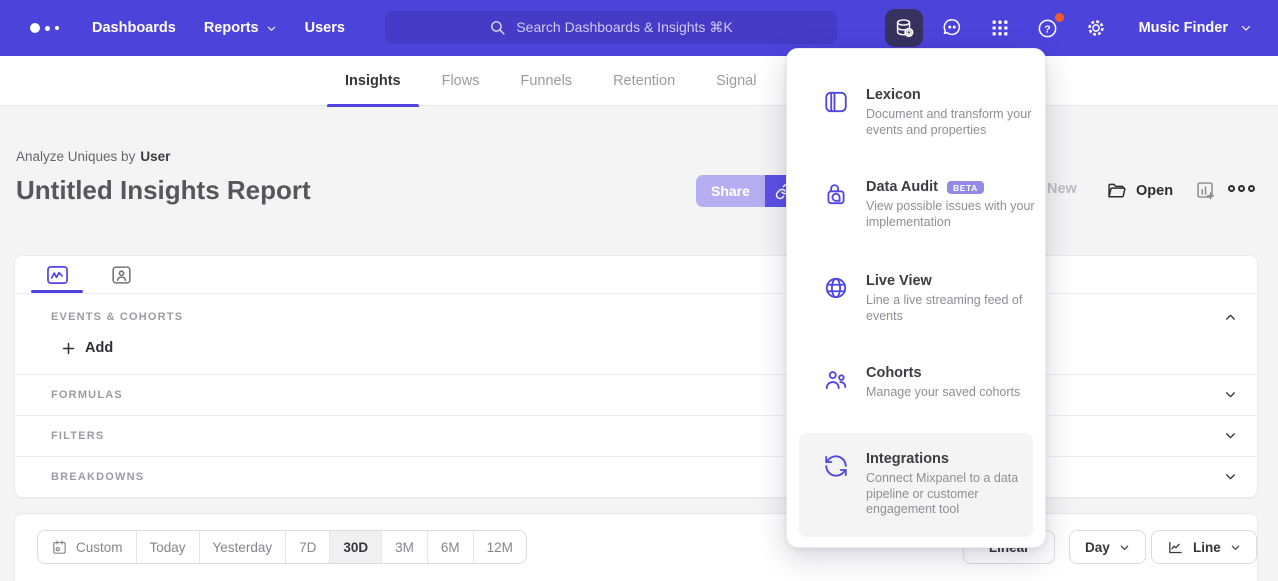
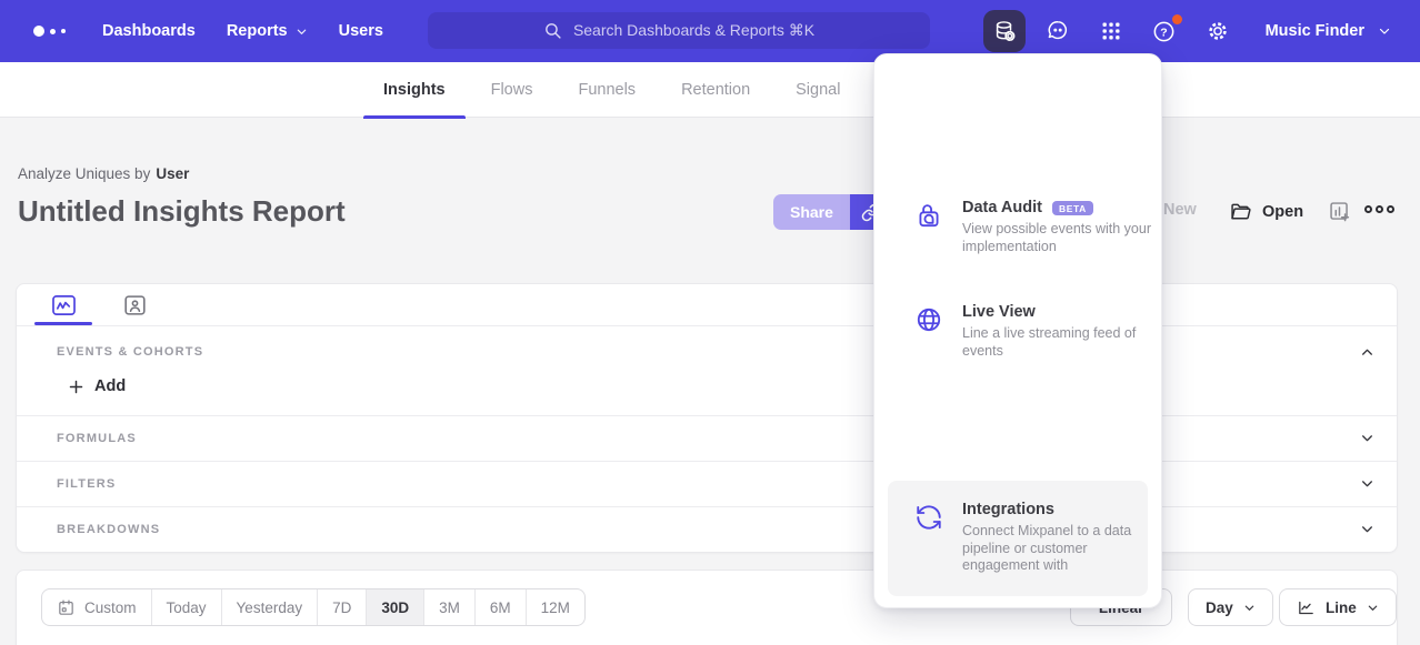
  Dashboards
  Reports
  Users
- Search Dashboards & Insights ⌘K
+ Search Dashboards & Reports ⌘K
  ?
  Music Finder
  Insights
  Flows
  Funnels
  Retention
  Signal
  Analyze Uniques by User
  Untitled Insights Report
  Share
  New
  Open
  EVENTS & COHORTS
  Add
  FORMULAS
  FILTERS
  BREAKDOWNS
  Custom
  Today
  Yesterday
  7D
  30D
  3M
  6M
  12M
  Day
  Line
- Lexicon
- Document and transform your events and properties
  Data Audit
  BETA
- View possible issues with your implementation
+ View possible events with your implementation
  Live View
  Line a live streaming feed of events
- Cohorts
- Manage your saved cohorts
  Integrations
- Connect Mixpanel to a data pipeline or customer engagement tool
+ Connect Mixpanel to a data pipeline or customer engagement with
